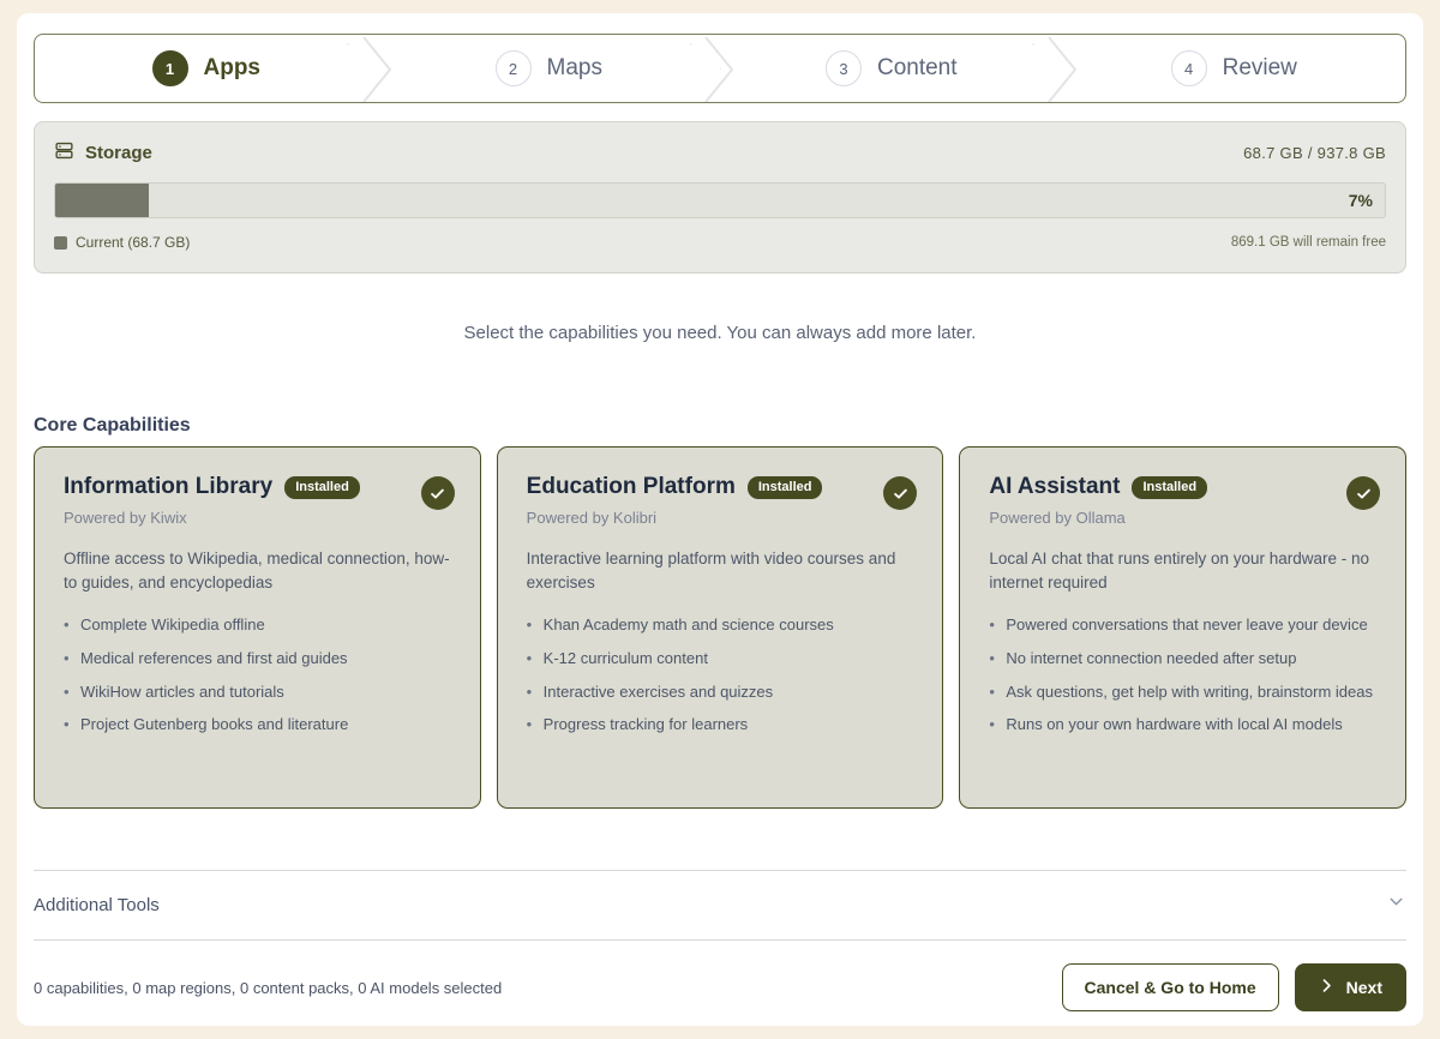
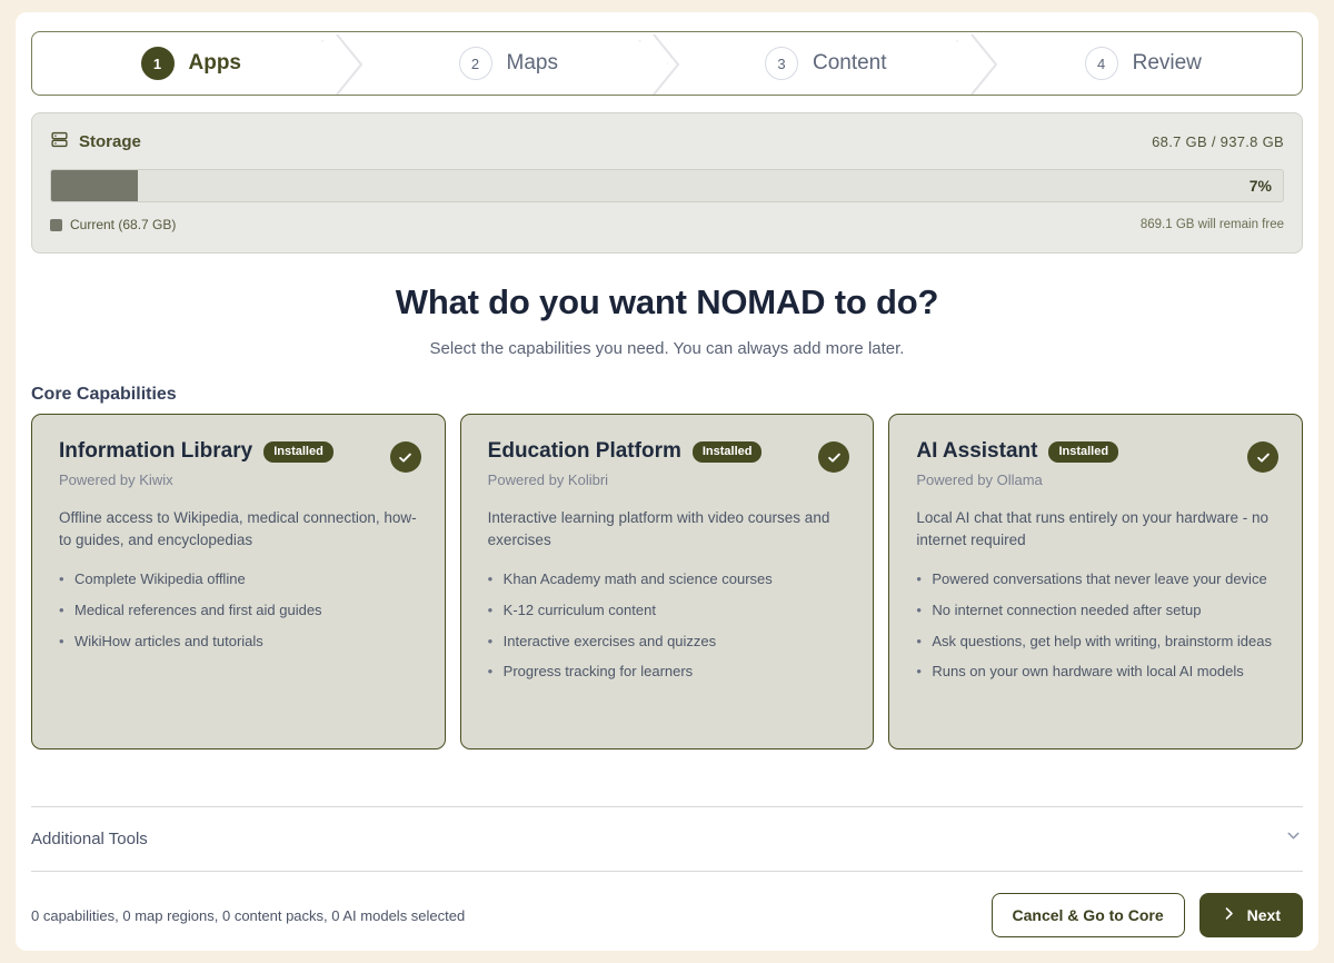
  1
  Apps
  2
  Maps
  3
  Content
  4
  Review
  Storage
  68.7 GB / 937.8 GB
  7%
  Current (68.7 GB)
  869.1 GB will remain free
+ What do you want NOMAD to do?
  Select the capabilities you need. You can always add more later.
  Core Capabilities
  Information Library
  Installed
  Powered by Kiwix
  Offline access to Wikipedia, medical connection, how-to guides, and encyclopedias
  Complete Wikipedia offline
  Medical references and first aid guides
  WikiHow articles and tutorials
- Project Gutenberg books and literature
  Education Platform
  Installed
  Powered by Kolibri
  Interactive learning platform with video courses and exercises
  Khan Academy math and science courses
  K-12 curriculum content
  Interactive exercises and quizzes
  Progress tracking for learners
  AI Assistant
  Installed
  Powered by Ollama
  Local AI chat that runs entirely on your hardware - no internet required
  Powered conversations that never leave your device
  No internet connection needed after setup
  Ask questions, get help with writing, brainstorm ideas
  Runs on your own hardware with local AI models
  Additional Tools
  0 capabilities, 0 map regions, 0 content packs, 0 AI models selected
- Cancel & Go to Home
+ Cancel & Go to Core
  Next
